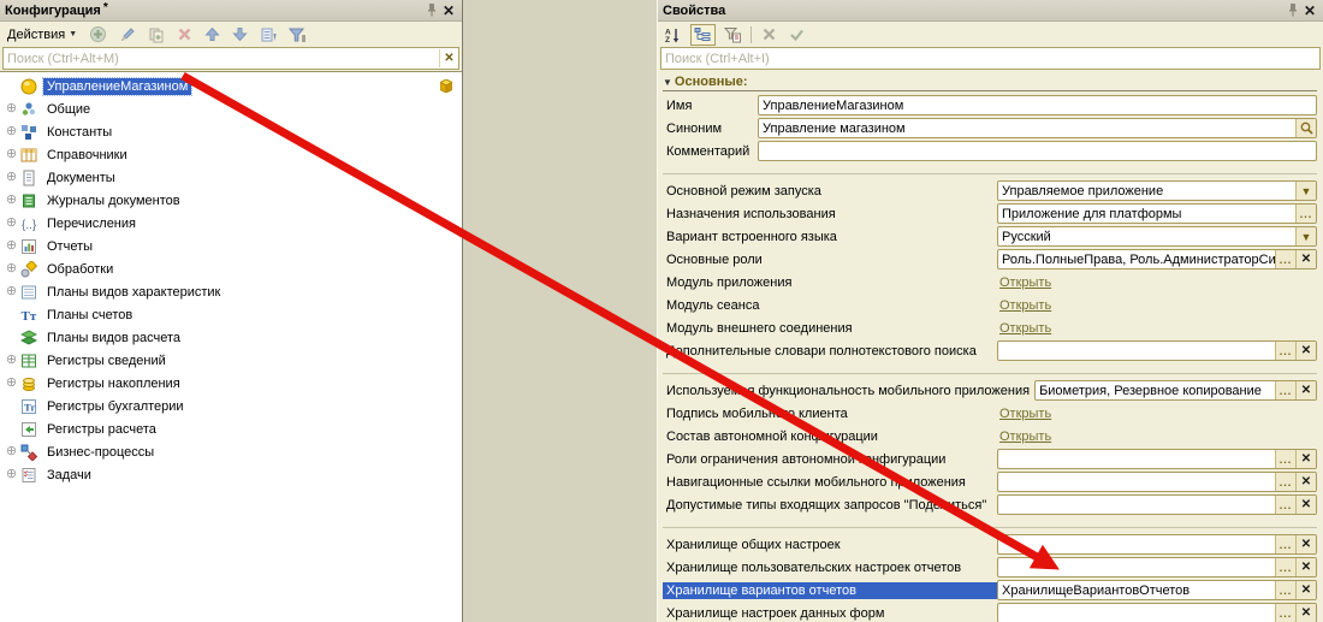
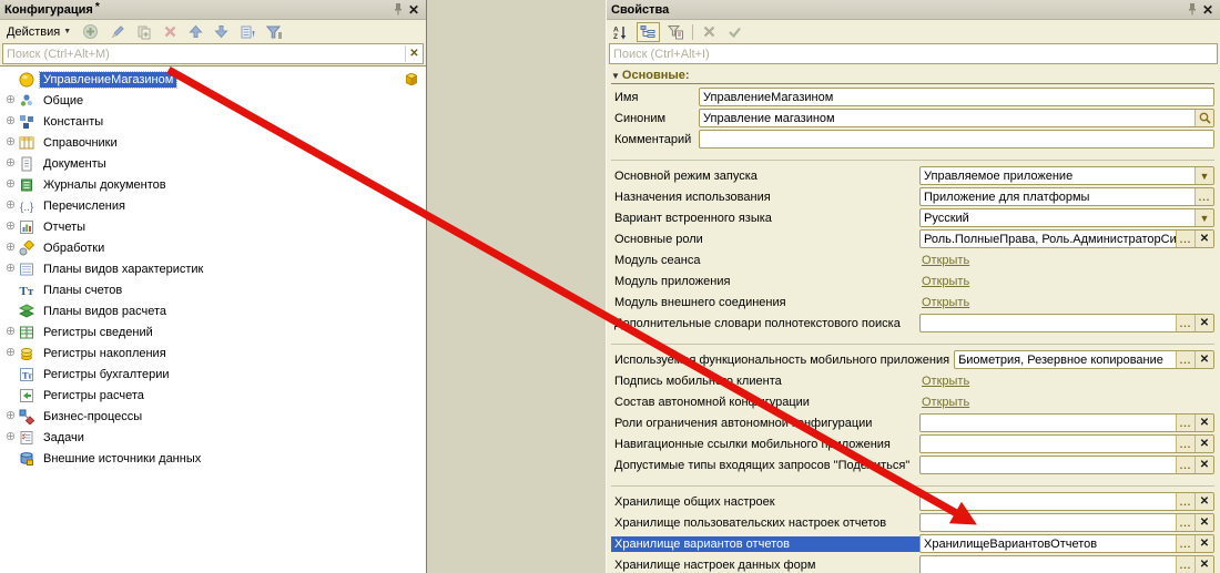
  Конфигурация
  *
  ✕
  Действия
  Поиск (Ctrl+Alt+M)
  ✕
  УправлениеМагазином
  ⊕
  Общие
  ⊕
  Константы
  ⊕
  Справочники
  ⊕
  Документы
  ⊕
  Журналы документов
  ⊕
  {..}
  Перечисления
  ⊕
  Отчеты
  ⊕
  Обработки
  ⊕
  Планы видов характеристик
  Тт
  Планы счетов
  Планы видов расчета
  ⊕
  Регистры сведений
  ⊕
  Регистры накопления
  Тг
  Регистры бухгалтерии
  Регистры расчета
  ⊕
  Бизнес-процессы
  ⊕
  Задачи
+ Внешние источники данных
  Свойства
  ✕
  Поиск (Ctrl+Alt+I)
  ▼
  Основные:
  Имя
  УправлениеМагазином
  Синоним
  Управление магазином
  Комментарий
  Основной режим запуска
  Управляемое приложение
  ▼
  Назначения использования
  Приложение для платформы
  ...
  Вариант встроенного языка
  Русский
  ▼
  Основные роли
  Роль.ПолныеПрава, Роль.АдминистраторСи
  ...
  ✕
- Модуль приложения
+ Модуль сеанса
  Открыть
- Модуль сеанса
+ Модуль приложения
  Открыть
  Модуль внешнего соединения
  Открыть
  полнительные словари полнотекстового поиска
  ...
  ✕
  Используея функциональность мобильного приложения
  Биометрия, Резервное копирование
  ...
  ✕
  Подпись мобильно клиента
  Открыть
  Состав автономной конгурации
  Открыть
  Роли ограничения автономнойнфигурации
  ...
  ✕
  Навигационные ссылки мобильного пложения
  ...
  ✕
  Допустимые типы входящих запросов "Подться"
  ...
  ✕
  Хранилище общих настроек
  ...
  ✕
  Хранилище пользовательских настроек отчетов
  ...
  ✕
  Хранилище вариантов отчетов
  ХранилищеВариантовОтчетов
  ...
  ✕
  Хранилище настроек данных форм
  ...
  ✕
